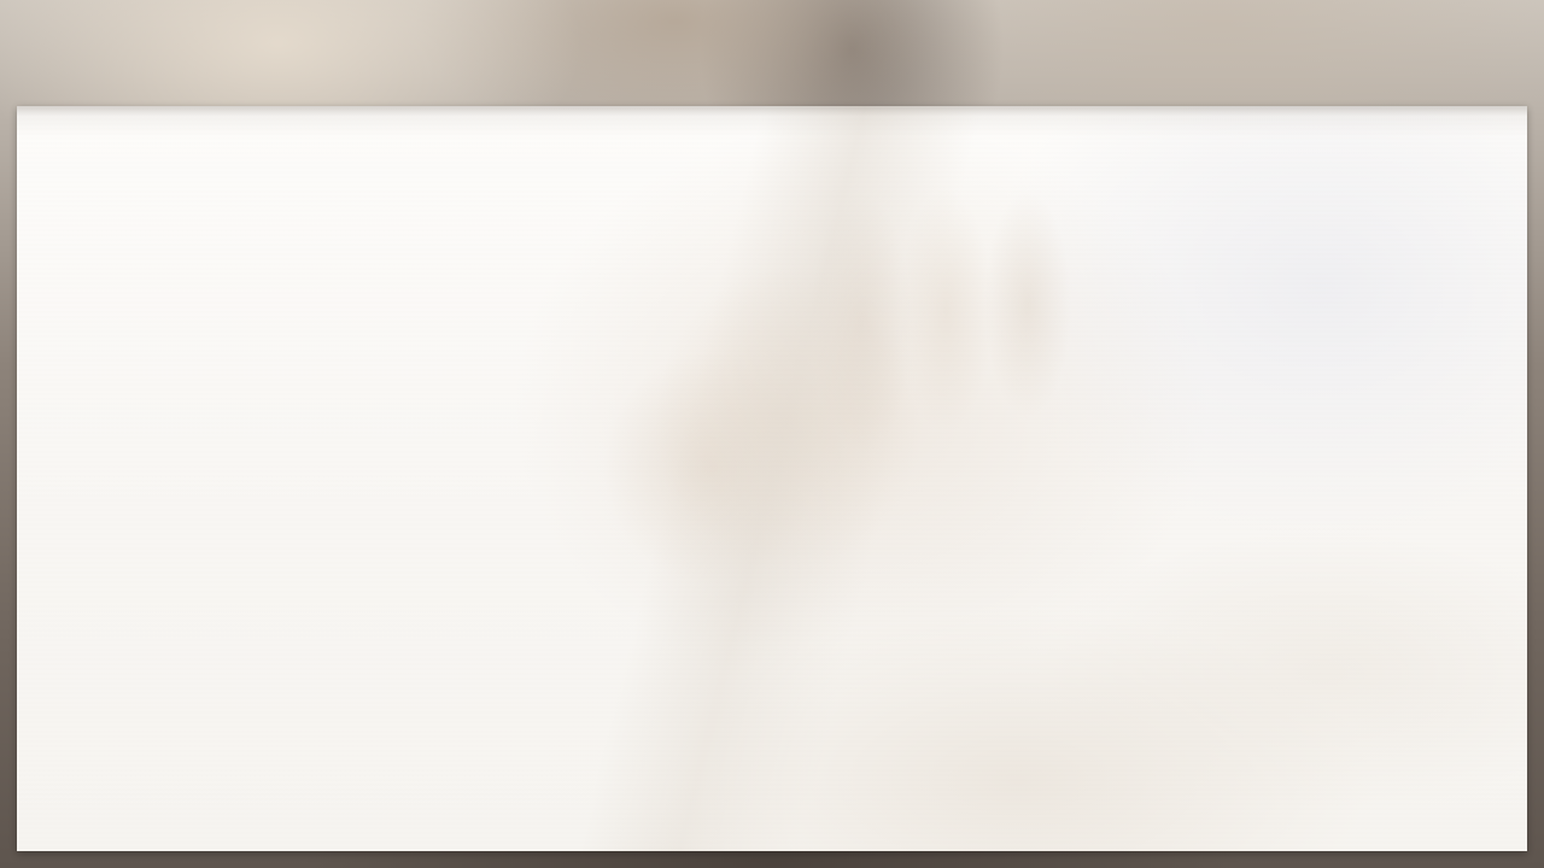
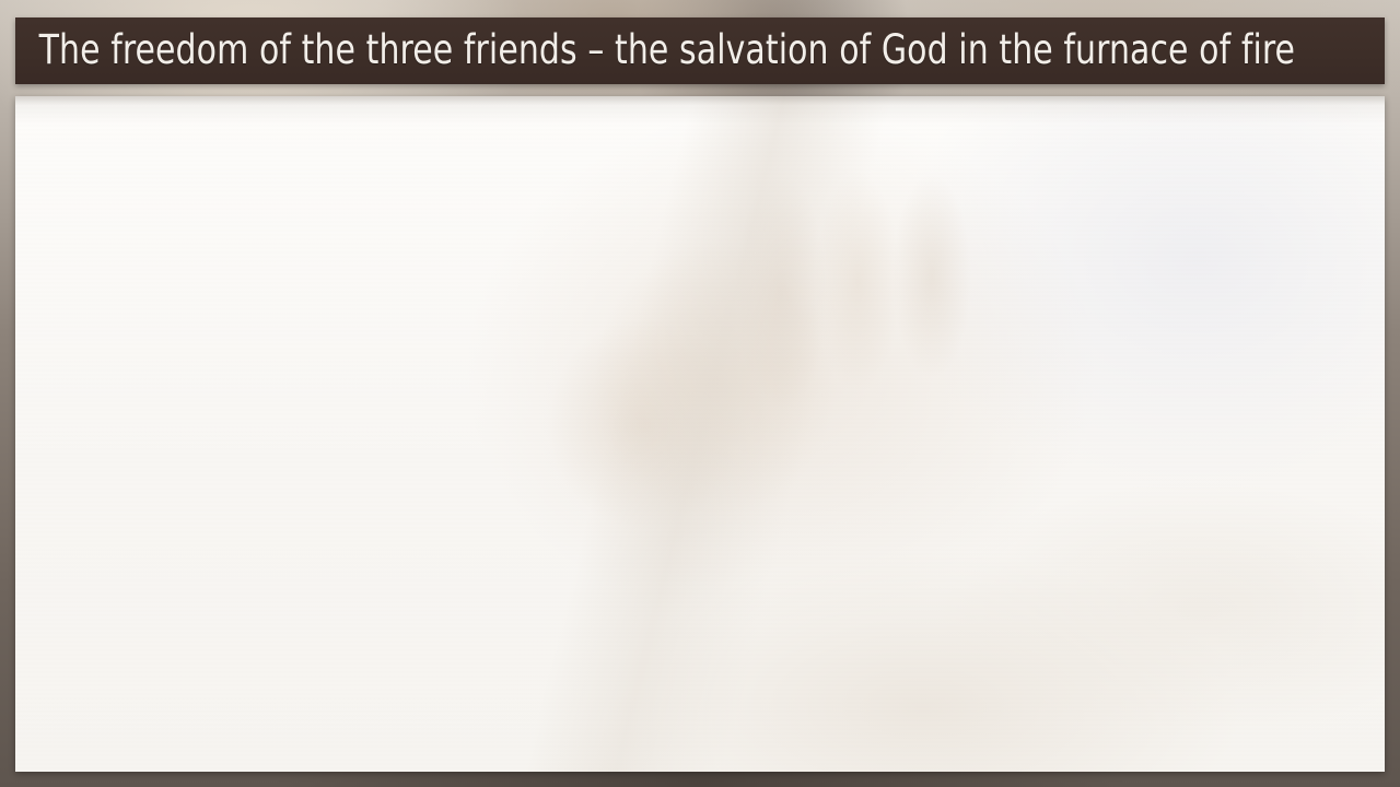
+ The freedom of the three friends – the salvation of God in the furnace of fire
